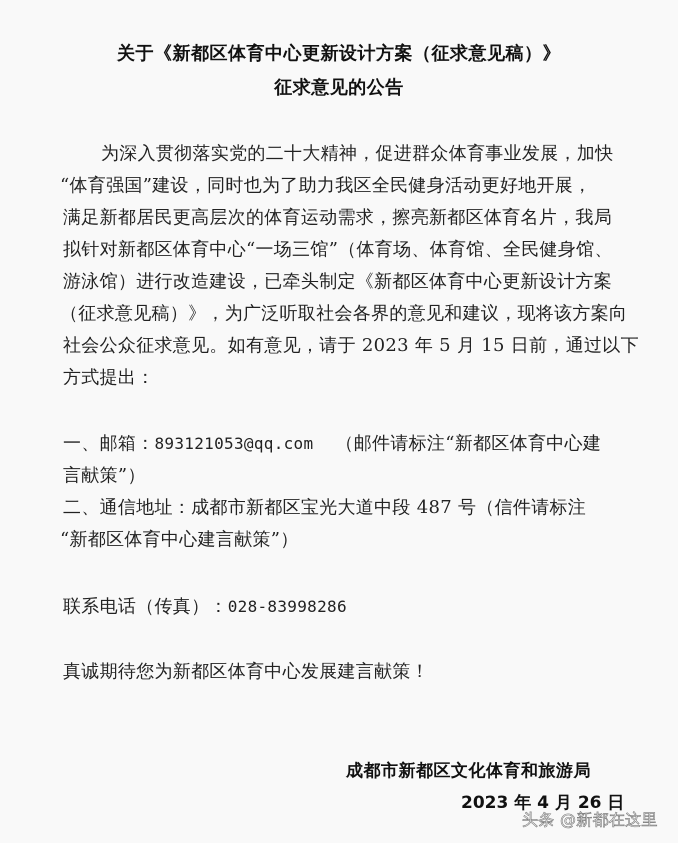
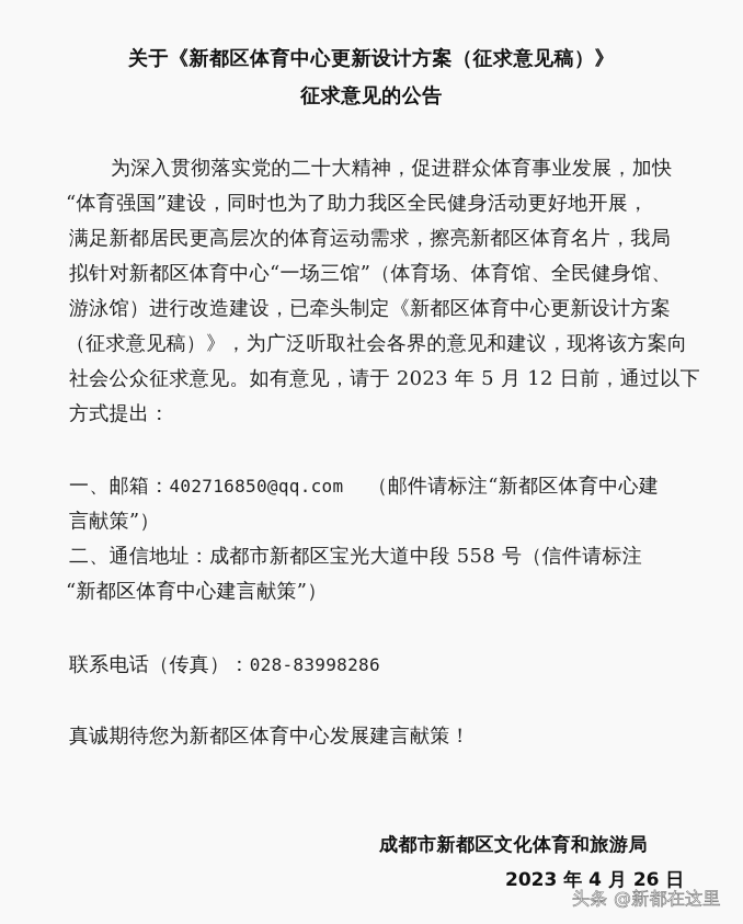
  关于《新都区体育中心更新设计方案（征求意见稿）》
  征求意见的公告
  为深入贯彻落实党的二十大精神，促进群众体育事业发展，加快
  “体育强国”建设，同时也为了助力我区全民健身活动更好地开展，
  满足新都居民更高层次的体育运动需求，擦亮新都区体育名片，我局
  拟针对新都区体育中心“一场三馆”（体育场、体育馆、全民健身馆、
  游泳馆）进行改造建设，已牵头制定《新都区体育中心更新设计方案
  （征求意见稿）》，为广泛听取社会各界的意见和建议，现将该方案向
- 社会公众征求意见。如有意见，请于 2023 年 5 月 15 日前，通过以下
+ 社会公众征求意见。如有意见，请于 2023 年 5 月 12 日前，通过以下
  方式提出：
- 一、邮箱：893121053@qq.com （邮件请标注“新都区体育中心建
+ 一、邮箱：402716850@qq.com （邮件请标注“新都区体育中心建
  言献策”）
- 二、通信地址：成都市新都区宝光大道中段 487 号（信件请标注
+ 二、通信地址：成都市新都区宝光大道中段 558 号（信件请标注
  “新都区体育中心建言献策”）
  联系电话（传真）：028-83998286
  真诚期待您为新都区体育中心发展建言献策！
  成都市新都区文化体育和旅游局
  2023 年 4 月 26 日
  头条 @新都在这里
